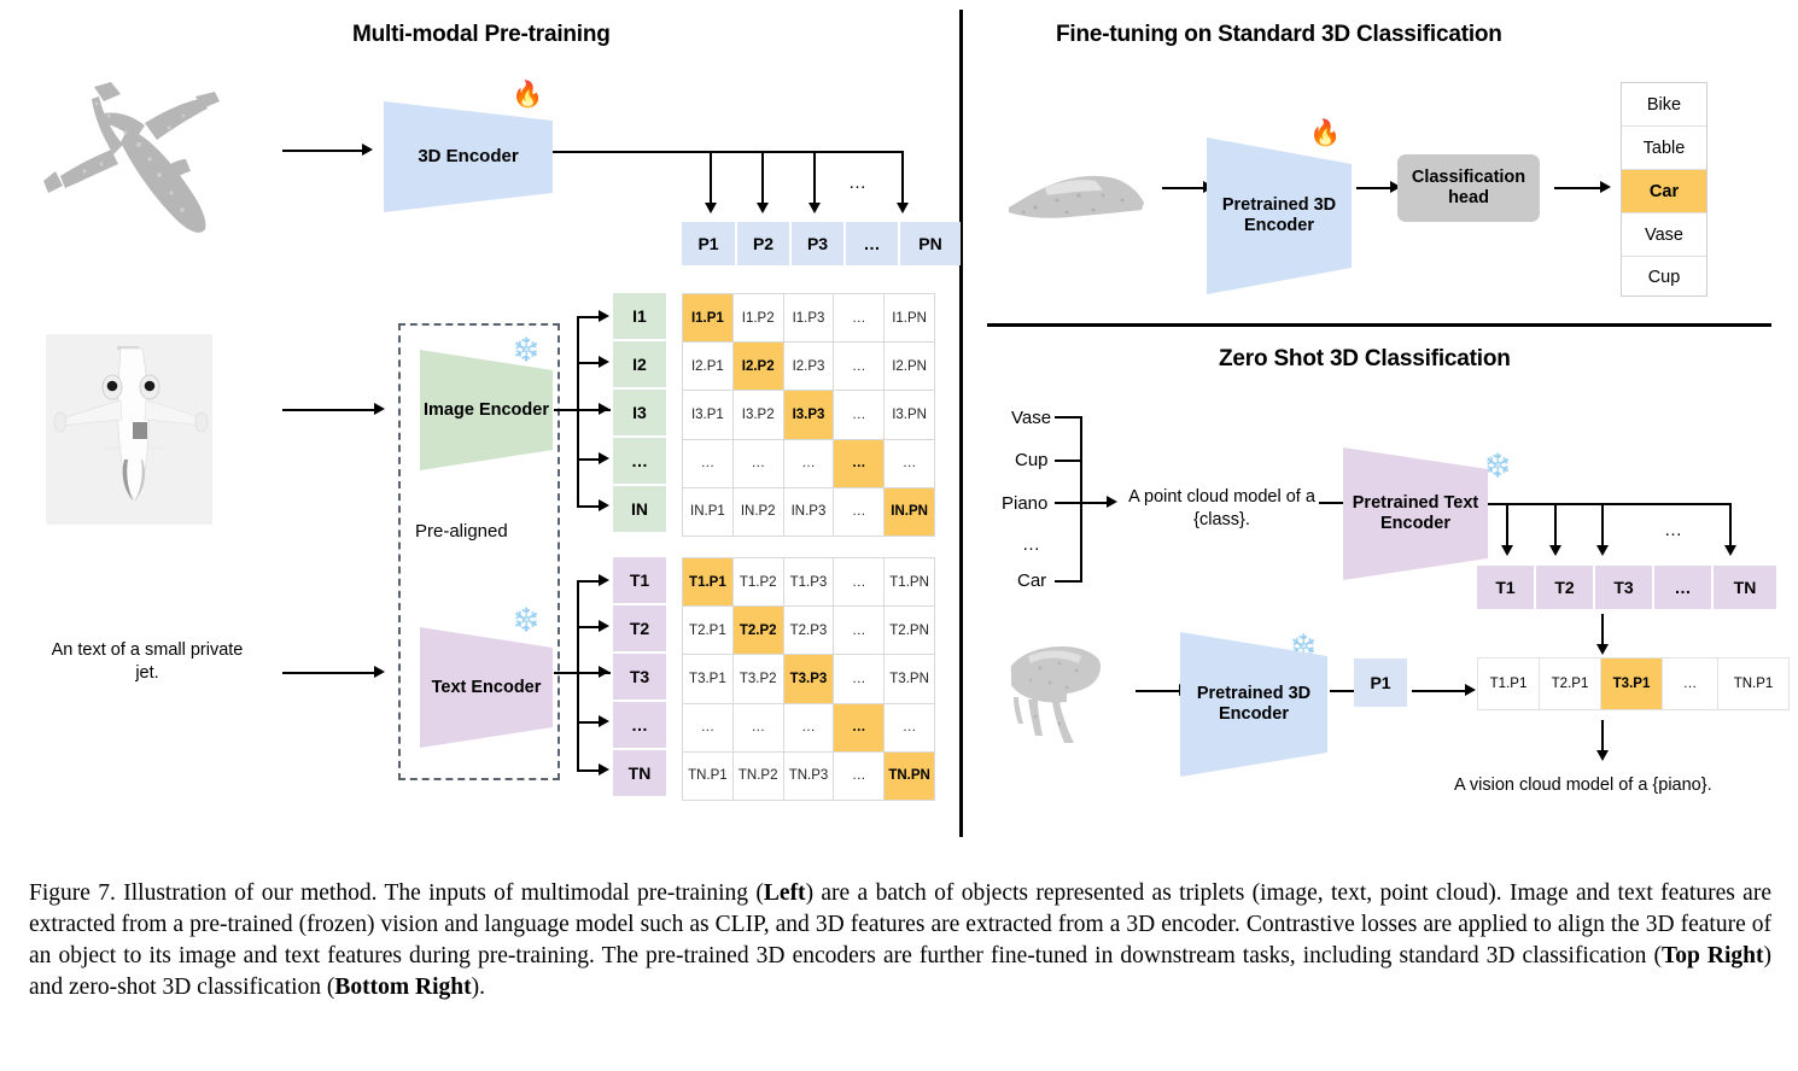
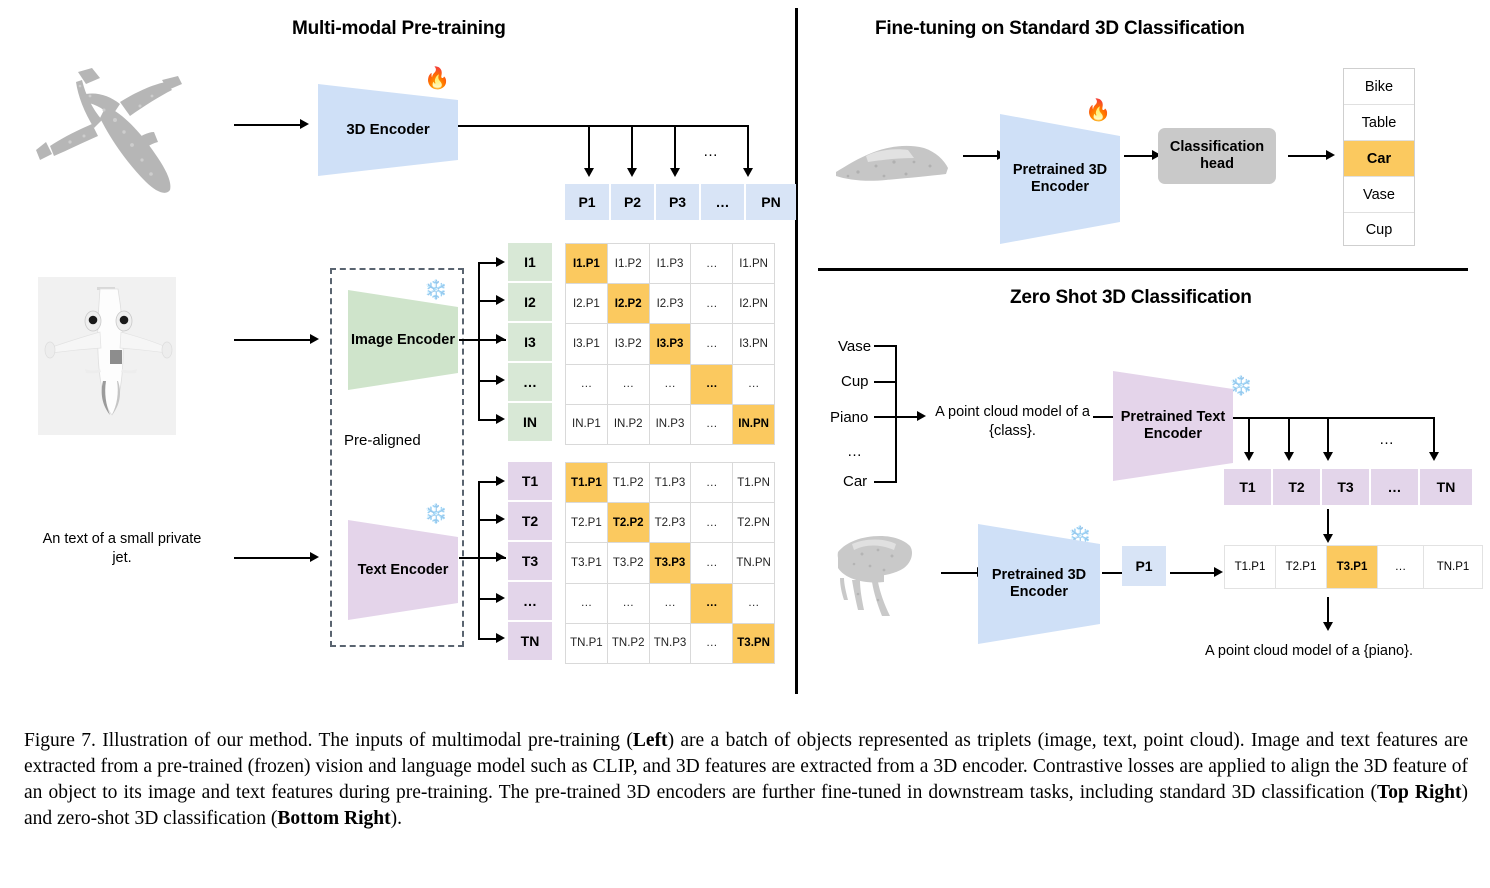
  Multi-modal Pre-training
  Fine-tuning on Standard 3D Classification
  Zero Shot 3D Classification
  3D Encoder
  🔥
  …
  P1
  P2
  P3
  …
  PN
  An text of a small private jet.
  Pre-aligned
  Image Encoder
  ❄️
  Text Encoder
  ❄️
  I1
  I2
  I3
  …
  IN
  T1
  T2
  T3
  …
  TN
  I1.P1
  I1.P2
  I1.P3
  …
  I1.PN
  I2.P1
  I2.P2
  I2.P3
  …
  I2.PN
  I3.P1
  I3.P2
  I3.P3
  …
  I3.PN
  …
  …
  …
  …
  …
  IN.P1
  IN.P2
  IN.P3
  …
  IN.PN
  T1.P1
  T1.P2
  T1.P3
  …
  T1.PN
  T2.P1
  T2.P2
  T2.P3
  …
  T2.PN
  T3.P1
  T3.P2
  T3.P3
  …
- T3.PN
+ TN.PN
  …
  …
  …
  …
  …
  TN.P1
  TN.P2
  TN.P3
  …
- TN.PN
+ T3.PN
  Pretrained 3D Encoder
  🔥
  Classification head
  Bike
  Table
  Car
  Vase
  Cup
  Vase
  Cup
  Piano
  …
  Car
  A point cloud model of a {class}.
  Pretrained Text Encoder
  ❄️
  …
  T1
  T2
  T3
  …
  TN
  Pretrained 3D Encoder
  ❄️
  P1
  T1.P1
  T2.P1
  T3.P1
  …
  TN.P1
- A vision cloud model of a {piano}.
+ A point cloud model of a {piano}.
  Figure 7. Illustration of our method. The inputs of multimodal pre-training (Left) are a batch of objects represented as triplets (image, text, point cloud). Image and text features are extracted from a pre-trained (frozen) vision and language model such as CLIP, and 3D features are extracted from a 3D encoder. Contrastive losses are applied to align the 3D feature of an object to its image and text features during pre-training. The pre-trained 3D encoders are further fine-tuned in downstream tasks, including standard 3D classification (Top Right) and zero-shot 3D classification (Bottom Right).
